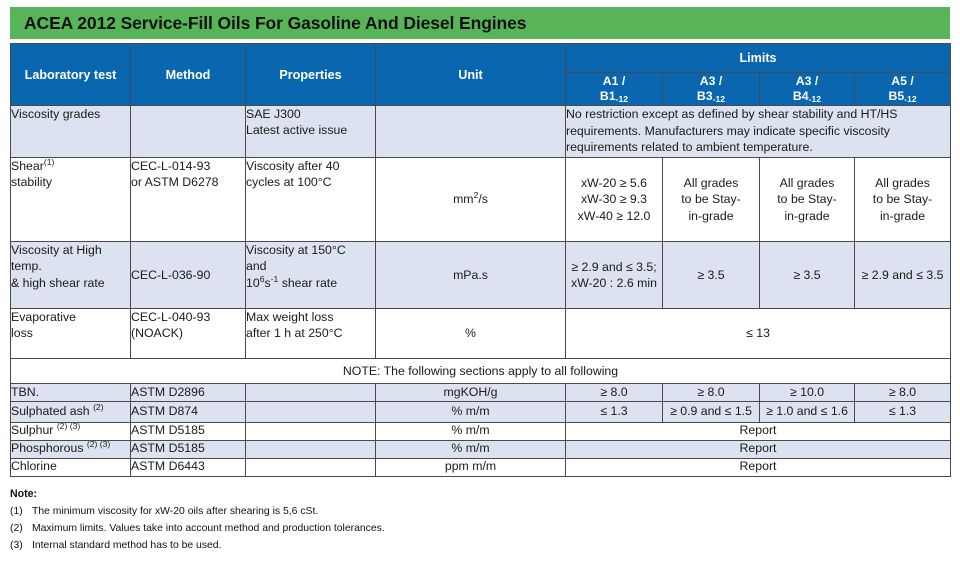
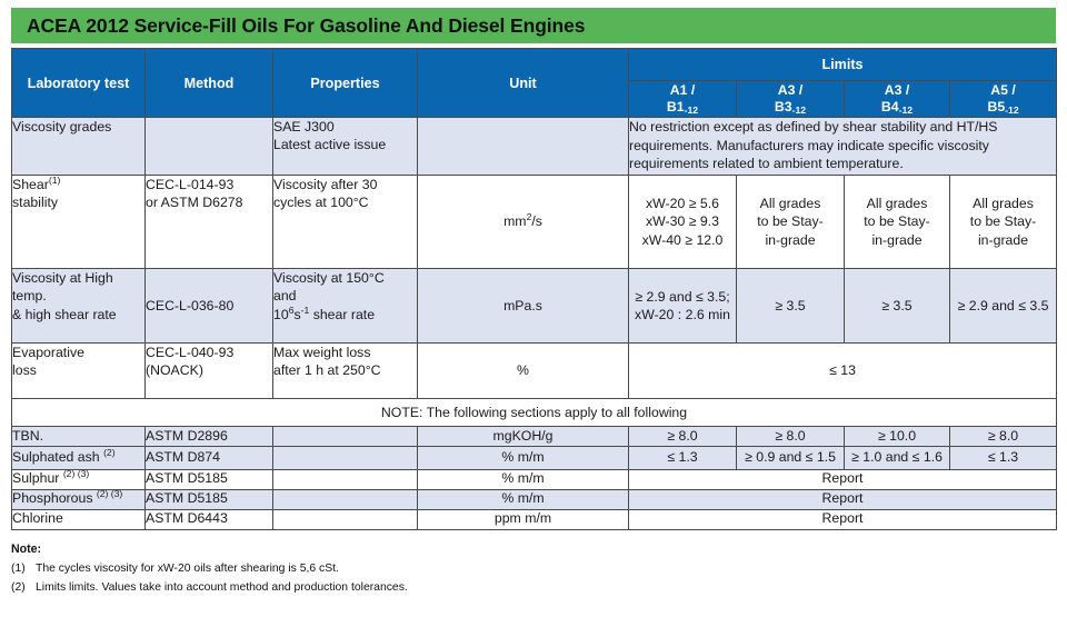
  ACEA 2012 Service-Fill Oils For Gasoline And Diesel Engines
  Laboratory test	Method	Properties	Unit	Limits
  A1 / B1-12	A3 / B3-12	A3 / B4-12	A5 / B5-12
  Viscosity grades		SAE J300 Latest active issue		No restriction except as defined by shear stability and HT/HS requirements. Manufacturers may indicate specific viscosity requirements related to ambient temperature.
- Shear(1) stability	CEC-L-014-93 or ASTM D6278	Viscosity after 40 cycles at 100°C	mm2/s	xW-20 ≥ 5.6 xW-30 ≥ 9.3 xW-40 ≥ 12.0	All grades to be Stay- in-grade	All grades to be Stay- in-grade	All grades to be Stay- in-grade
+ Shear(1) stability	CEC-L-014-93 or ASTM D6278	Viscosity after 30 cycles at 100°C	mm2/s	xW-20 ≥ 5.6 xW-30 ≥ 9.3 xW-40 ≥ 12.0	All grades to be Stay- in-grade	All grades to be Stay- in-grade	All grades to be Stay- in-grade
- Viscosity at High temp. & high shear rate	CEC-L-036-90	Viscosity at 150°C and 106s-1 shear rate	mPa.s	≥ 2.9 and ≤ 3.5; xW-20 : 2.6 min	≥ 3.5	≥ 3.5	≥ 2.9 and ≤ 3.5
+ Viscosity at High temp. & high shear rate	CEC-L-036-80	Viscosity at 150°C and 106s-1 shear rate	mPa.s	≥ 2.9 and ≤ 3.5; xW-20 : 2.6 min	≥ 3.5	≥ 3.5	≥ 2.9 and ≤ 3.5
  Evaporative loss	CEC-L-040-93 (NOACK)	Max weight loss after 1 h at 250°C	%	≤ 13
  NOTE: The following sections apply to all following
  TBN.	ASTM D2896		mgKOH/g	≥ 8.0	≥ 8.0	≥ 10.0	≥ 8.0
  Sulphated ash (2)	ASTM D874		% m/m	≤ 1.3	≥ 0.9 and ≤ 1.5	≥ 1.0 and ≤ 1.6	≤ 1.3
  Sulphur (2) (3)	ASTM D5185		% m/m	Report
  Phosphorous (2) (3)	ASTM D5185		% m/m	Report
  Chlorine	ASTM D6443		ppm m/m	Report
  Note:
- (1) The minimum viscosity for xW-20 oils after shearing is 5,6 cSt.
+ (1) The cycles viscosity for xW-20 oils after shearing is 5,6 cSt.
- (2) Maximum limits. Values take into account method and production tolerances.
+ (2) Limits limits. Values take into account method and production tolerances.
- (3) Internal standard method has to be used.
